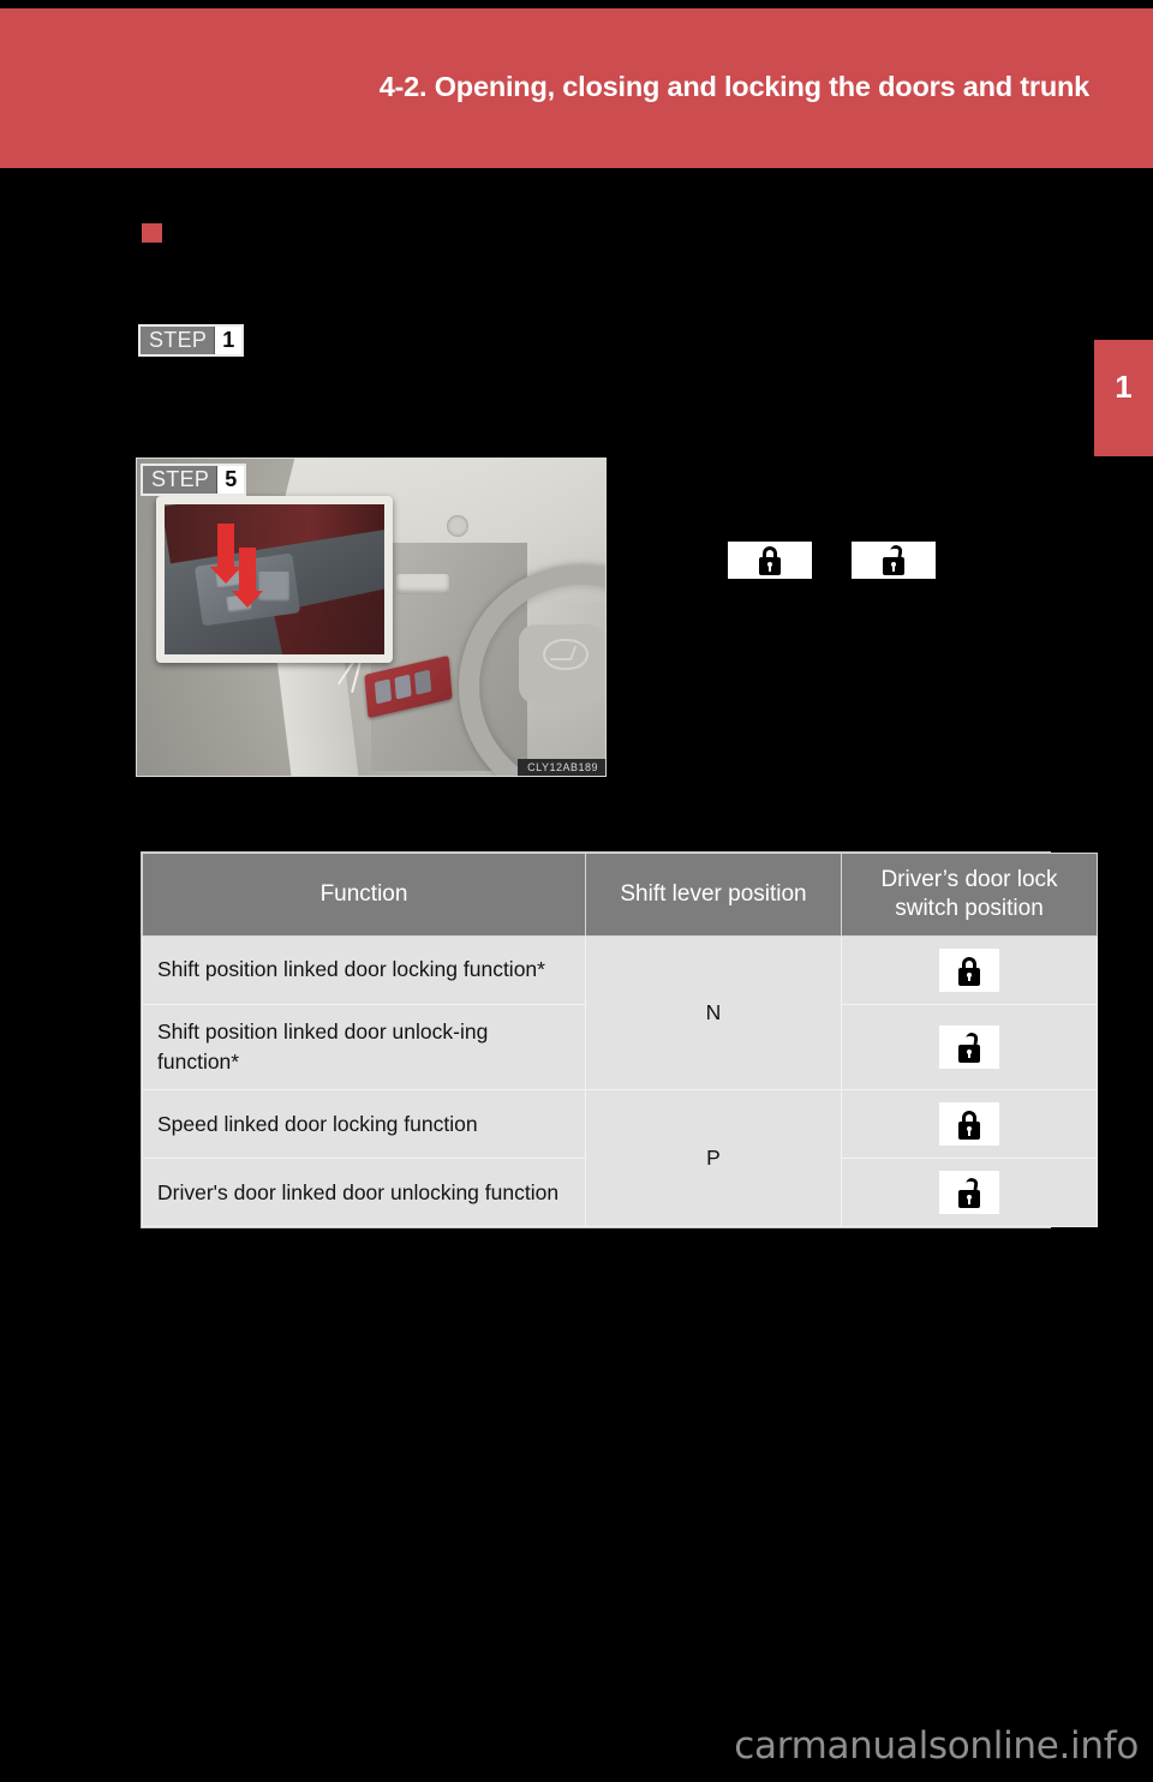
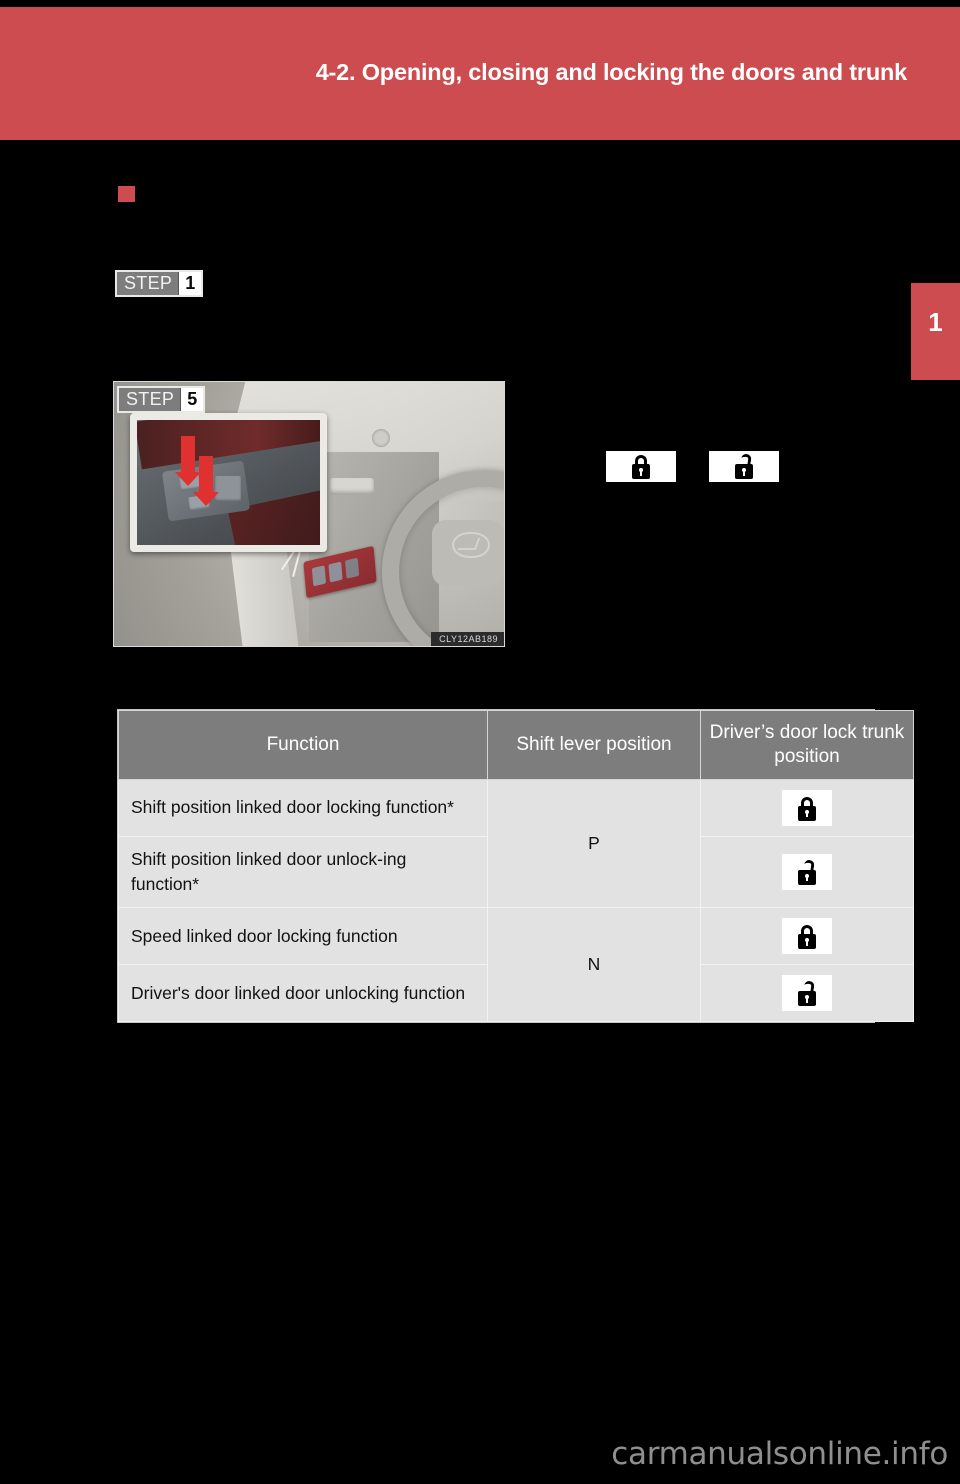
  4-2. Opening, closing and locking the doors and trunk
  1
  STEP 1
  CLY12AB189
  STEP 5
- Function	Shift lever position	Driver’s door lock switch position
+ Function	Shift lever position	Driver’s door lock trunk position
- Shift position linked door locking function*	N
+ Shift position linked door locking function*	P
  Shift position linked door unlock-ing function*
- Speed linked door locking function	P
+ Speed linked door locking function	N
  Driver's door linked door unlocking function
  carmanualsonline.info
